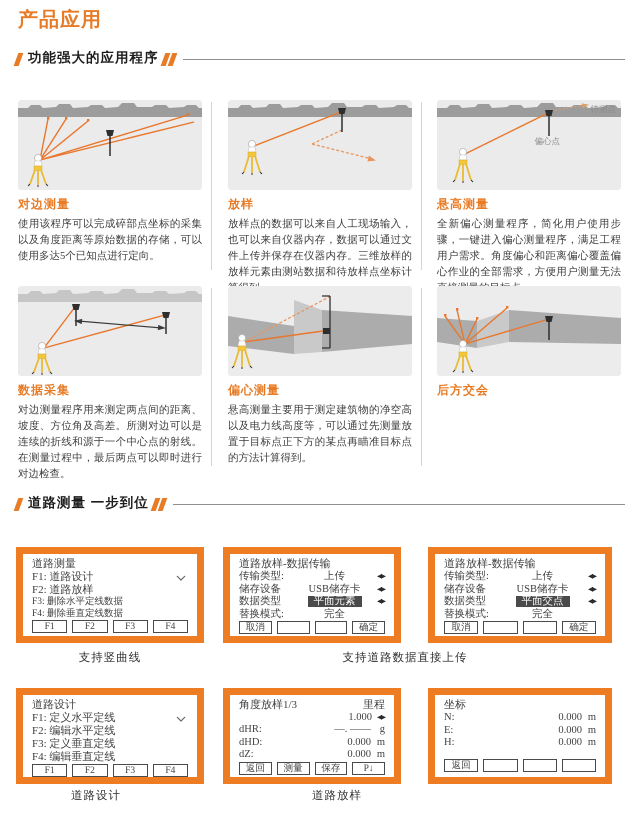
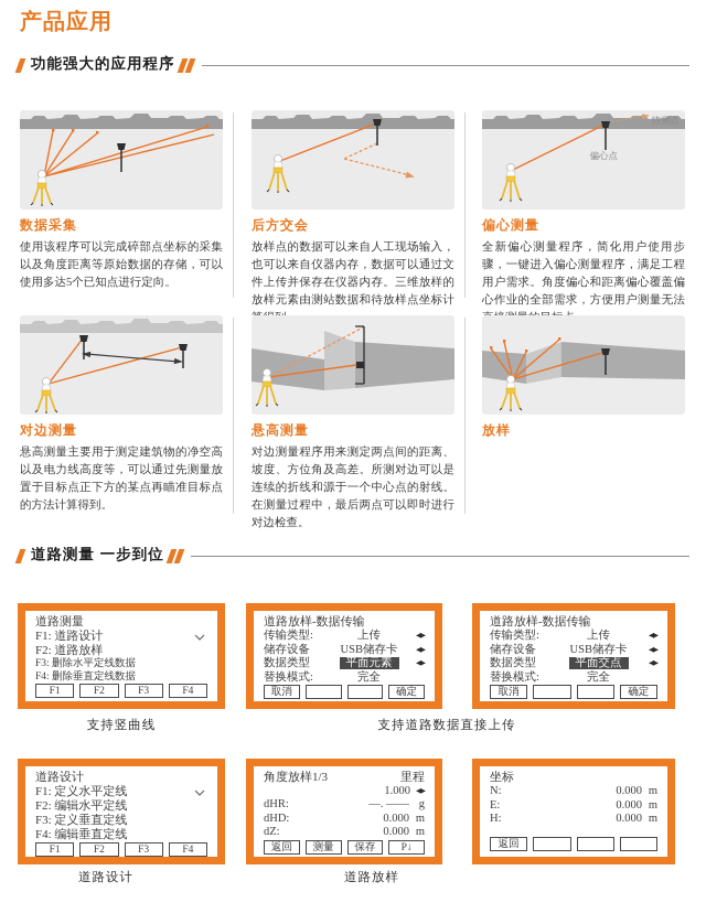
  产品应用
  功能强大的应用程序
- 对边测量
+ 数据采集
  使用该程序可以完成碎部点坐标的采集以及角度距离等原始数据的存储，可以使用多达5个已知点进行定向。
- 放样
+ 后方交会
  放样点的数据可以来自人工现场输入，也可以来自仪器内存，数据可以通过文件上传并保存在仪器内存。三维放样的放样元素由测站数据和待放样点坐标计
  待测点
  偏心点
- 悬高测量
+ 偏心测量
  全新偏心测量程序，简化用户使用步骤，一键进入偏心测量程序，满足工程用户需求。角度偏心和距离偏心覆盖偏心作业的全部需求，方便用户测量无法
- 数据采集
+ 对边测量
- 对边测量程序用来测定两点间的距离、坡度、方位角及高差。所测对边可以是连续的折线和源于一个中心点的射线。在测量过程中，最后两点可以即时进行对边检查。
+ 悬高测量主要用于测定建筑物的净空高以及电力线高度等，可以通过先测量放置于目标点正下方的某点再瞄准目标点的方法计算得到。
- 偏心测量
+ 悬高测量
- 悬高测量主要用于测定建筑物的净空高以及电力线高度等，可以通过先测量放置于目标点正下方的某点再瞄准目标点的方法计算得到。
+ 对边测量程序用来测定两点间的距离、坡度、方位角及高差。所测对边可以是连续的折线和源于一个中心点的射线。在测量过程中，最后两点可以即时进行对边检查。
- 后方交会
+ 放样
  道路测量 一步到位
  道路测量
  F1: 道路设计
  F2: 道路放样
  F3: 删除水平定线数据
  F4: 删除垂直定线数据
  F1
  F2
  F3
  F4
  道路放样-数据传输
  传输类型:
  上传
  储存设备
  USB储存卡
  数据类型
  平面元素
  替换模式:
  完全
  取消
  确定
  道路放样-数据传输
  传输类型:
  上传
  储存设备
  USB储存卡
  数据类型
  平面交点
  替换模式:
  完全
  取消
  确定
  支持竖曲线
  支持道路数据直接上传
  道路设计
  F1: 定义水平定线
  F2: 编辑水平定线
  F3: 定义垂直定线
  F4: 编辑垂直定线
  F1
  F2
  F3
  F4
  角度放样1/3
  里程
  1.000
  dHR:
  —. ——
  g
  dHD:
  0.000
  m
  dZ:
  0.000
  m
  返回
  测量
  保存
  P↓
  坐标
  N:
  0.000
  m
  E:
  0.000
  m
  H:
  0.000
  m
  返回
  道路设计
  道路放样
